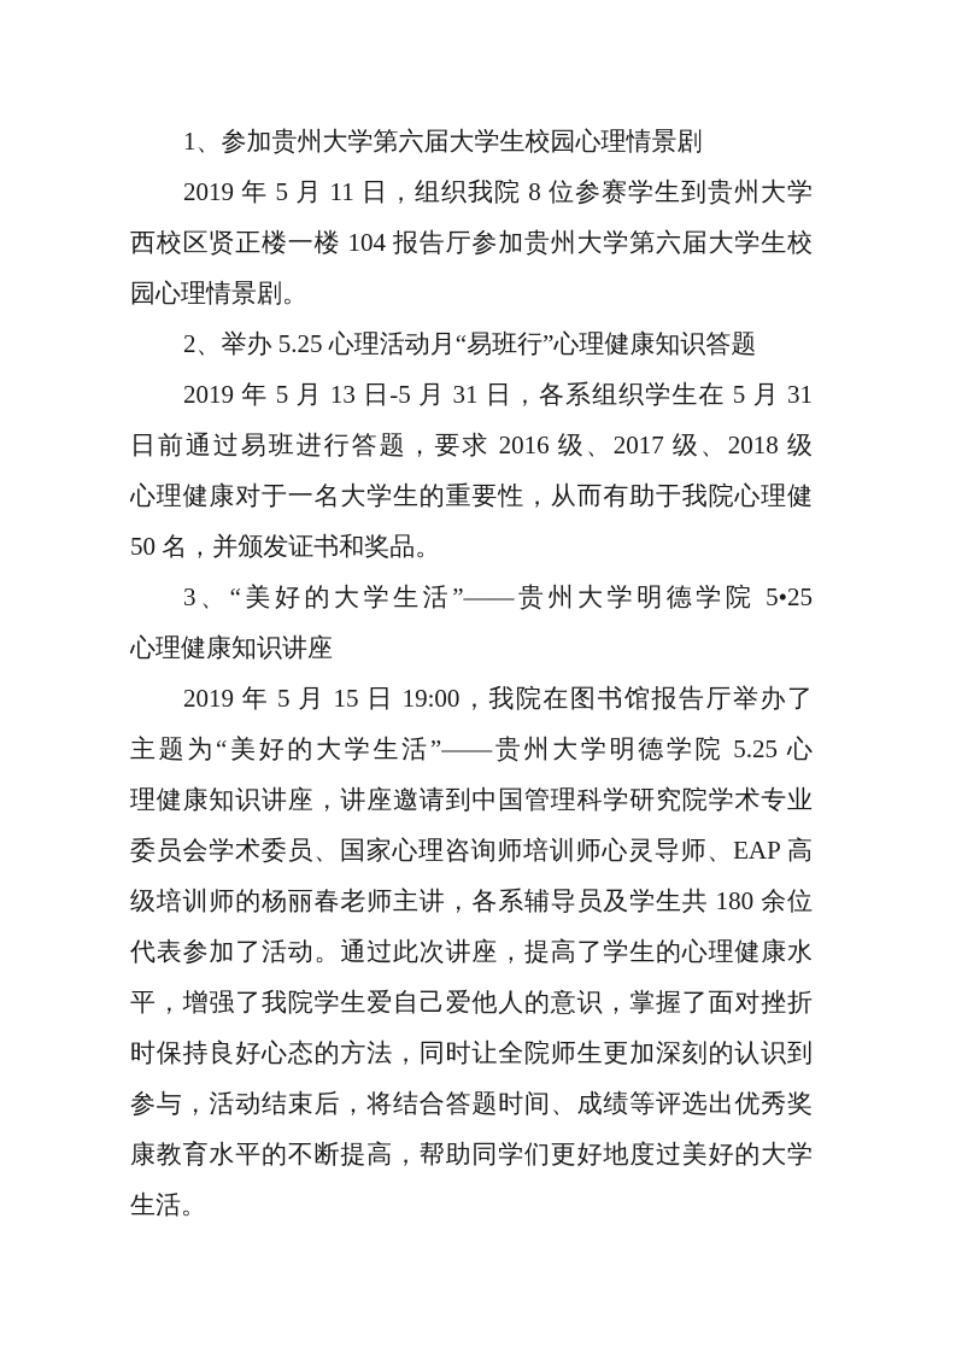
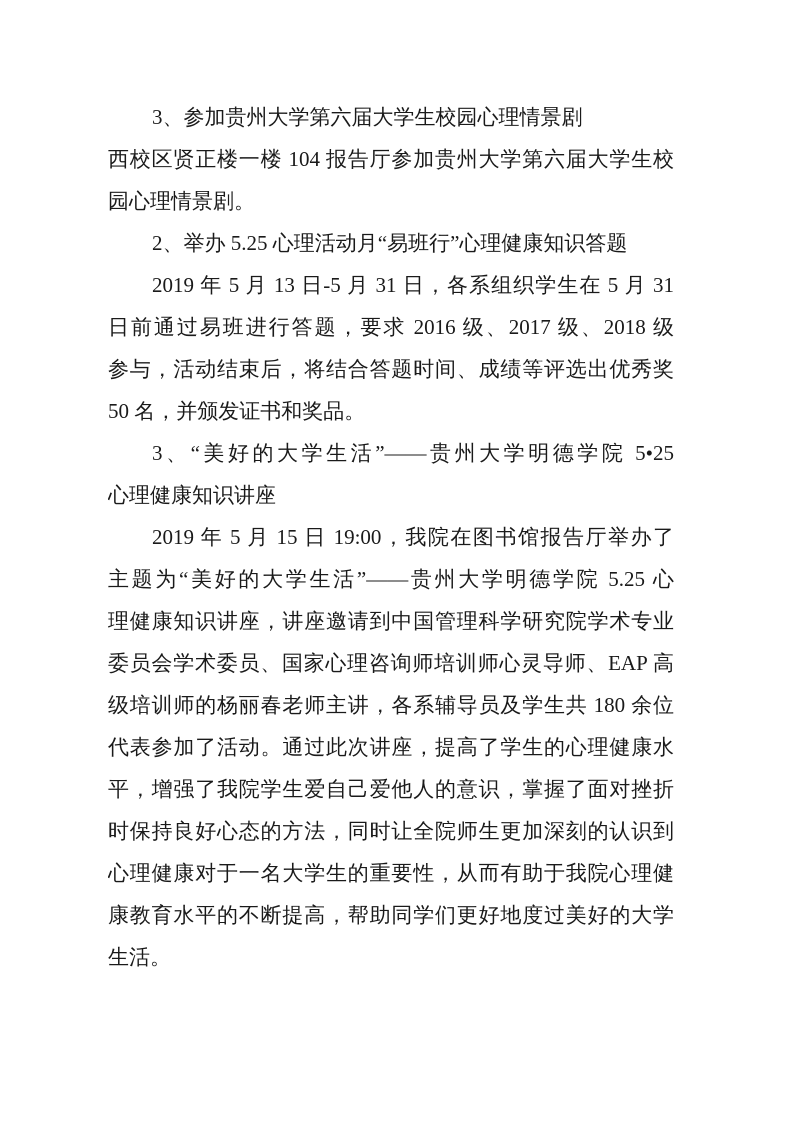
- 1、参加贵州大学第六届大学生校园心理情景剧
+ 3、参加贵州大学第六届大学生校园心理情景剧
- 2019 年 5 月 11 日，组织我院 8 位参赛学生到贵州大学
  西校区贤正楼一楼 104 报告厅参加贵州大学第六届大学生校
  园心理情景剧。
  2、举办 5.25 心理活动月“易班行”心理健康知识答题
  2019 年 5 月 13 日-5 月 31 日，各系组织学生在 5 月 31
  日前通过易班进行答题，要求 2016 级、2017 级、2018 级
- 心理健康对于一名大学生的重要性，从而有助于我院心理健
+ 参与，活动结束后，将结合答题时间、成绩等评选出优秀奖
  50 名，并颁发证书和奖品。
  3、“美好的大学生活”——贵州大学明德学院 5•25
  心理健康知识讲座
  2019 年 5 月 15 日 19:00，我院在图书馆报告厅举办了
  主题为“美好的大学生活”——贵州大学明德学院 5.25 心
  理健康知识讲座，讲座邀请到中国管理科学研究院学术专业
  委员会学术委员、国家心理咨询师培训师心灵导师、EAP 高
  级培训师的杨丽春老师主讲，各系辅导员及学生共 180 余位
  代表参加了活动。通过此次讲座，提高了学生的心理健康水
  平，增强了我院学生爱自己爱他人的意识，掌握了面对挫折
  时保持良好心态的方法，同时让全院师生更加深刻的认识到
- 参与，活动结束后，将结合答题时间、成绩等评选出优秀奖
+ 心理健康对于一名大学生的重要性，从而有助于我院心理健
  康教育水平的不断提高，帮助同学们更好地度过美好的大学
  生活。
